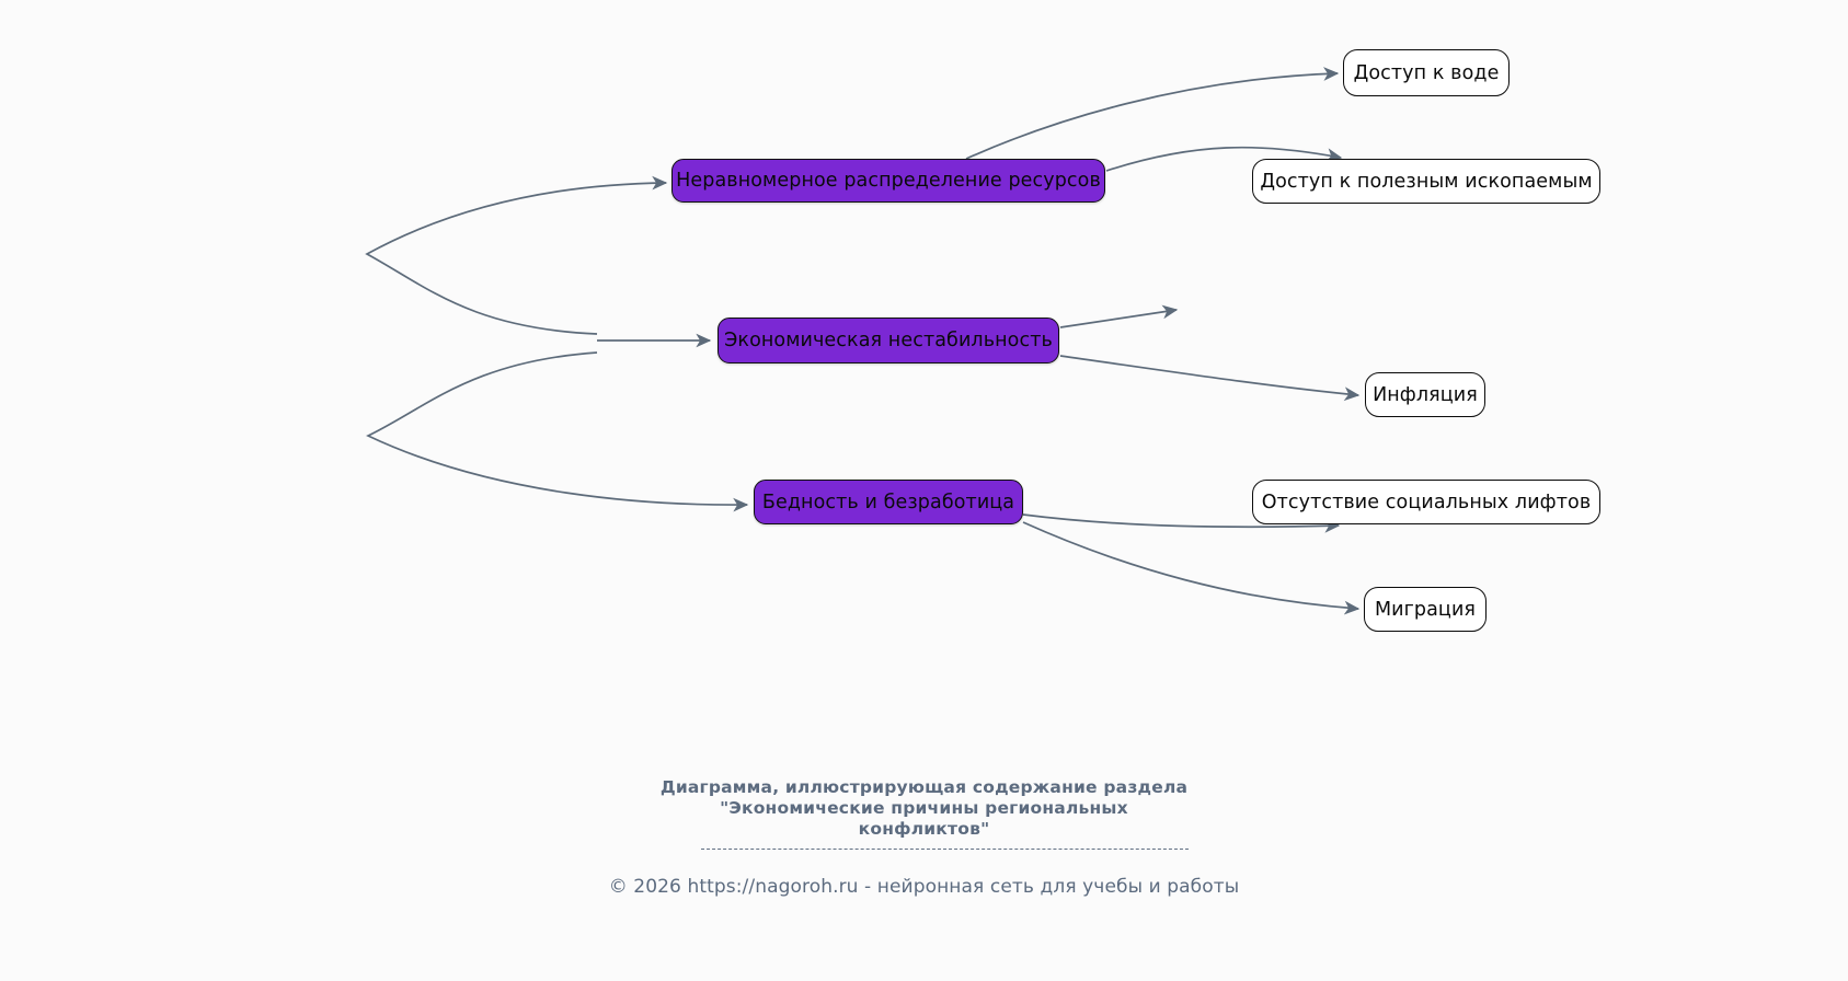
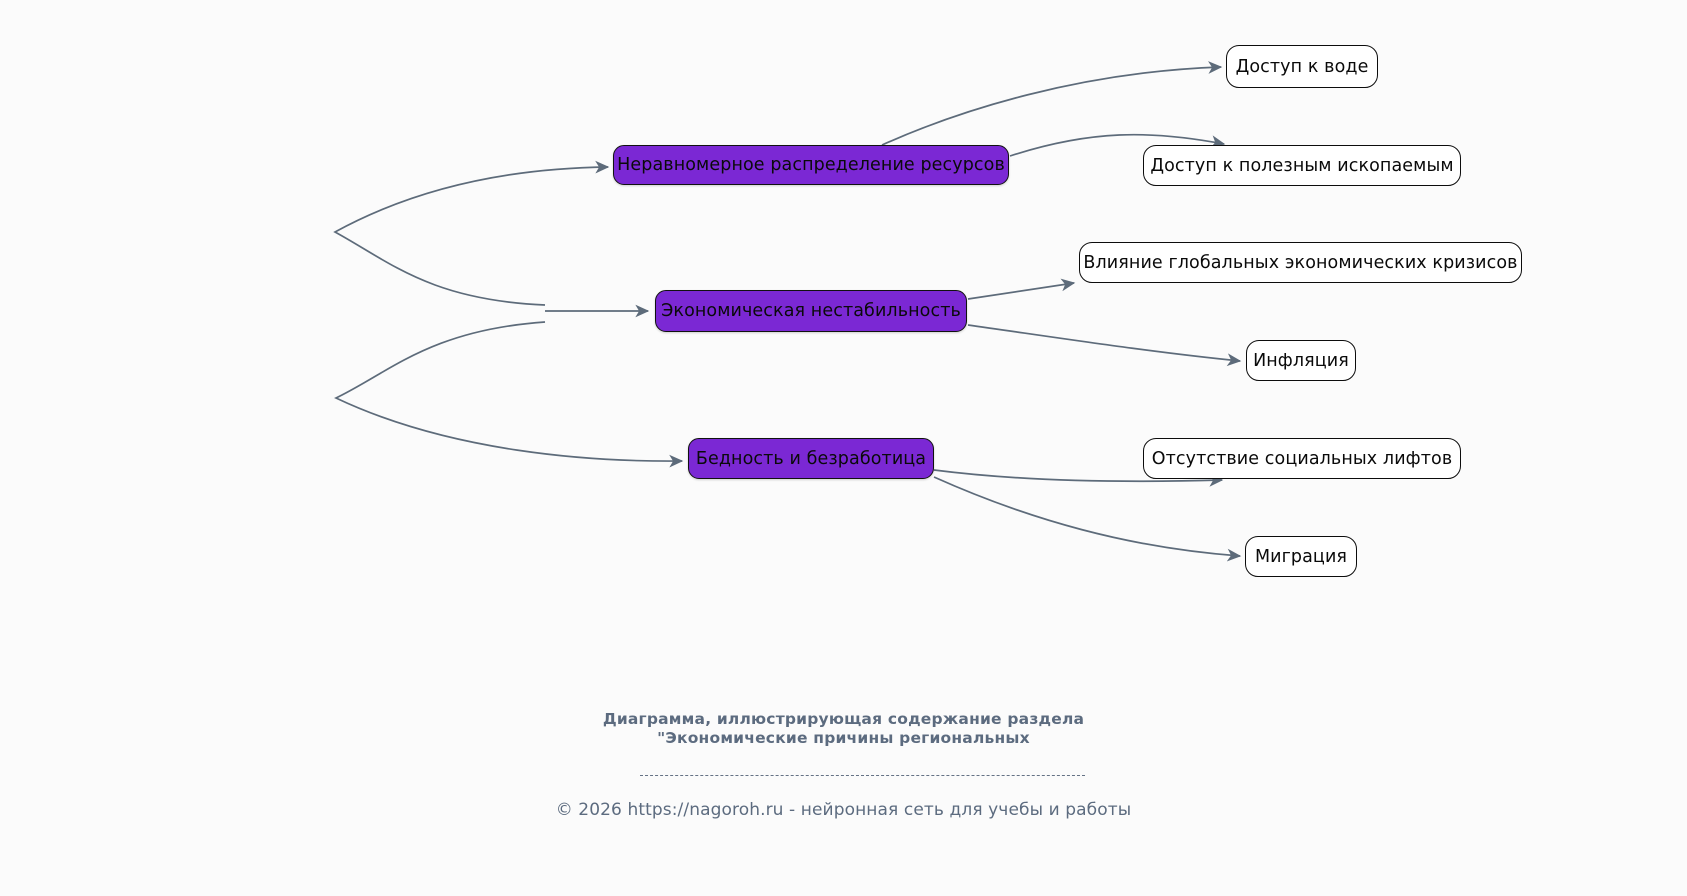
  Неравномерное распределение ресурсов
  Экономическая нестабильность
  Бедность и безработица
  Доступ к воде
  Доступ к полезным ископаемым
+ Влияние глобальных экономических кризисов
  Инфляция
  Отсутствие социальных лифтов
  Миграция
  Диаграмма, иллюстрирующая содержание раздела
  "Экономические причины региональных
- конфликтов"
  © 2026 https://nagoroh.ru - нейронная сеть для учебы и работы
